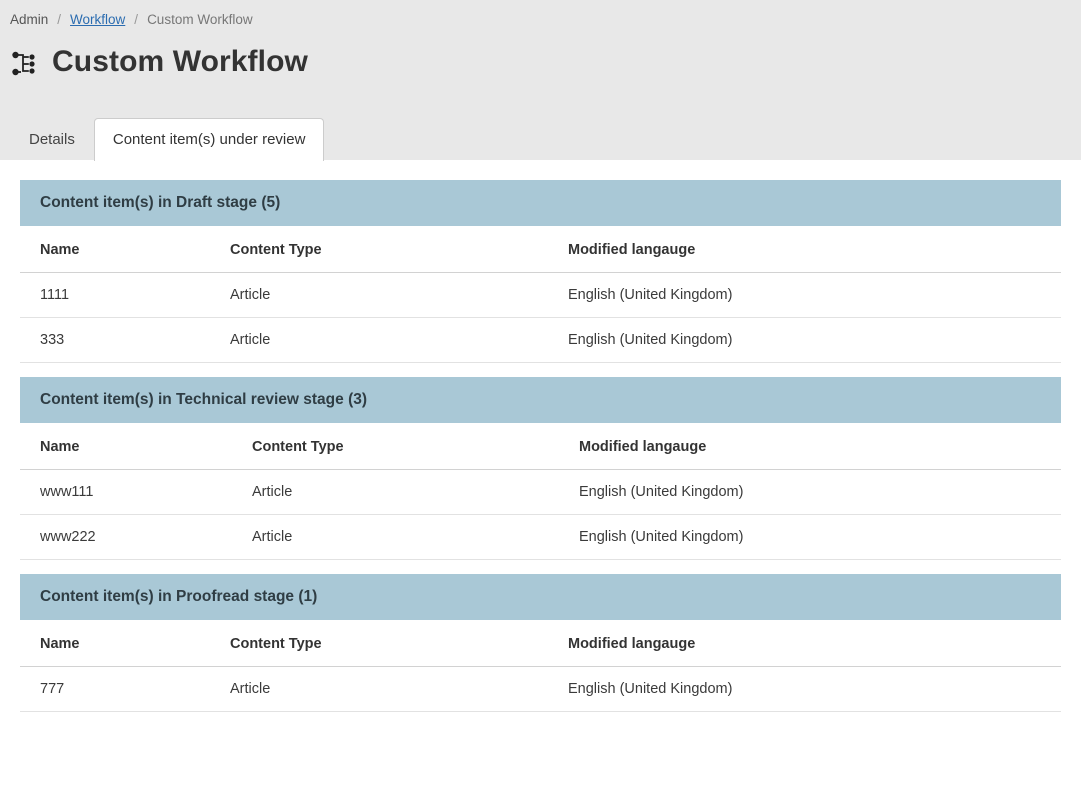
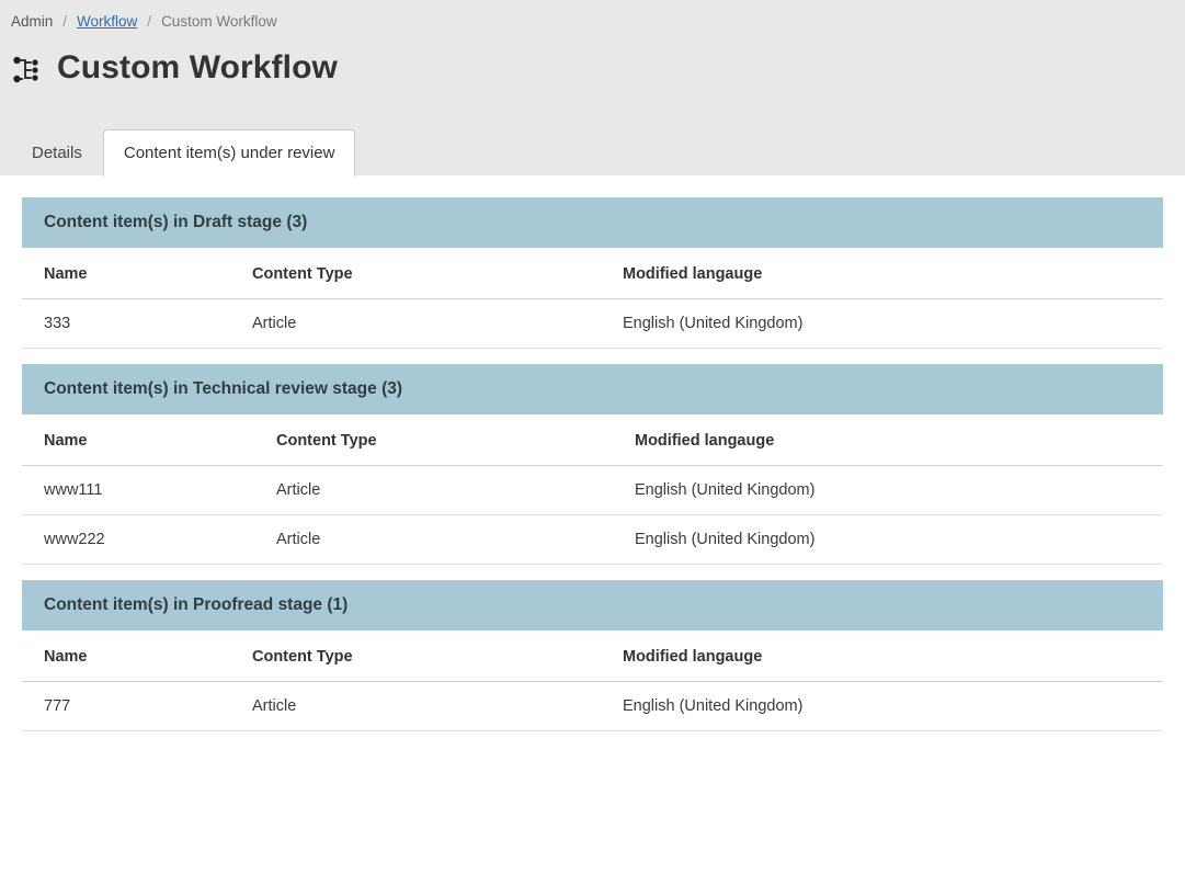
  Admin
  /
  Workflow
  /
  Custom Workflow
  Custom Workflow
  Details
  Content item(s) under review
- Content item(s) in Draft stage (5)
+ Content item(s) in Draft stage (3)
  Name	Content Type	Modified langauge
- 1111	Article	English (United Kingdom)
  333	Article	English (United Kingdom)
  Content item(s) in Technical review stage (3)
  Name	Content Type	Modified langauge
  www111	Article	English (United Kingdom)
  www222	Article	English (United Kingdom)
  Content item(s) in Proofread stage (1)
  Name	Content Type	Modified langauge
  777	Article	English (United Kingdom)
